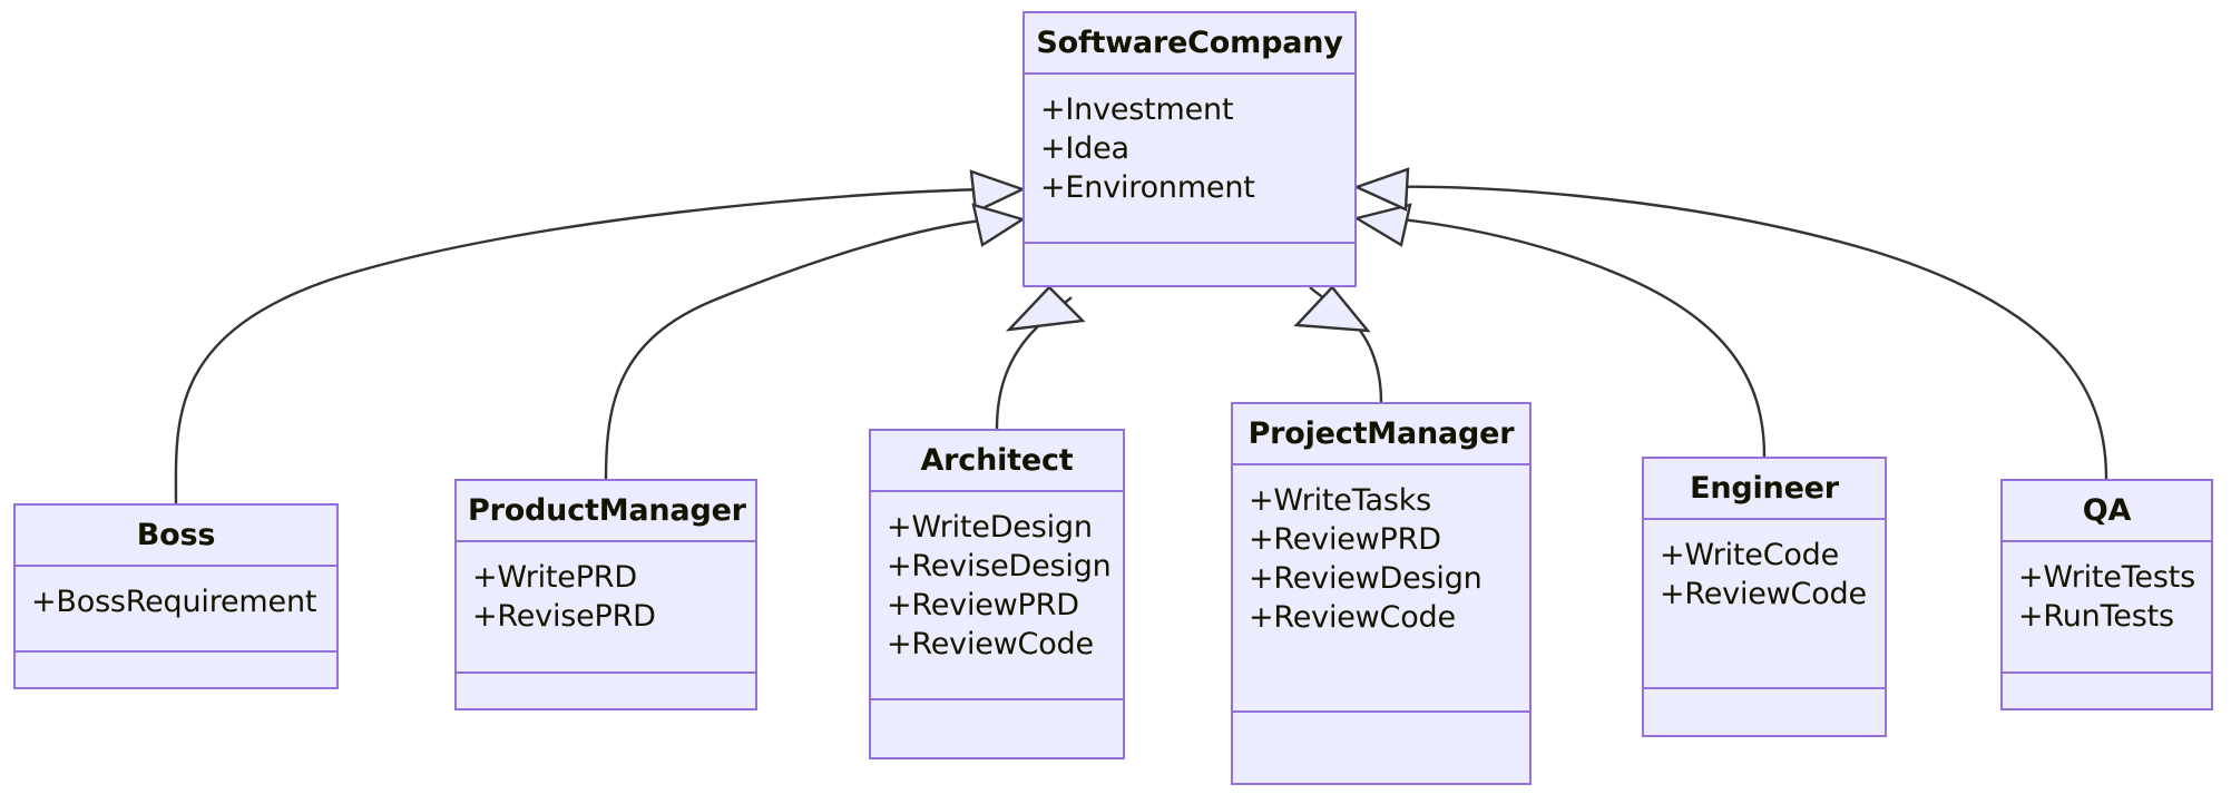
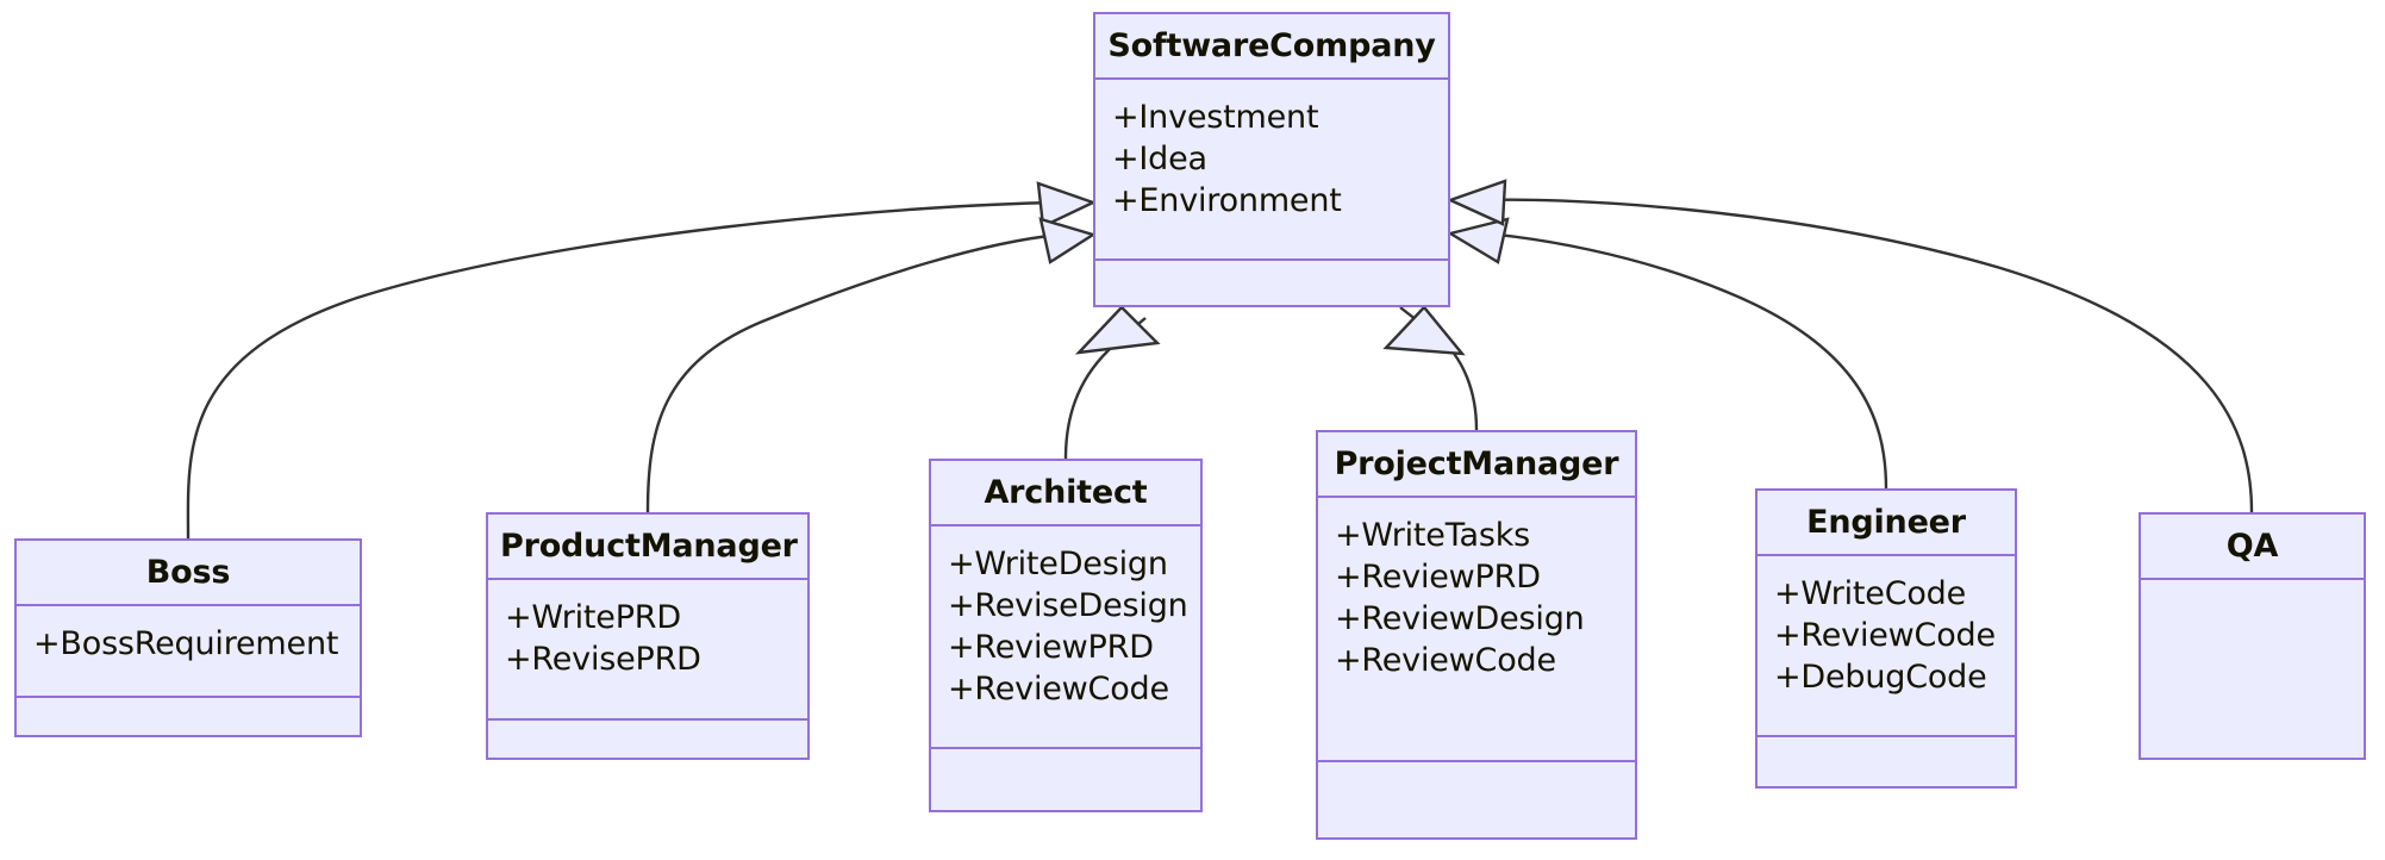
  SoftwareCompany
  +Investment
  +Idea
  +Environment
  Boss
  +BossRequirement
  ProductManager
  +WritePRD
  +RevisePRD
  Architect
  +WriteDesign
  +ReviseDesign
  +ReviewPRD
  +ReviewCode
  ProjectManager
  +WriteTasks
  +ReviewPRD
  +ReviewDesign
  +ReviewCode
  Engineer
  +WriteCode
  +ReviewCode
+ +DebugCode
  QA
- +WriteTests
- +RunTests
